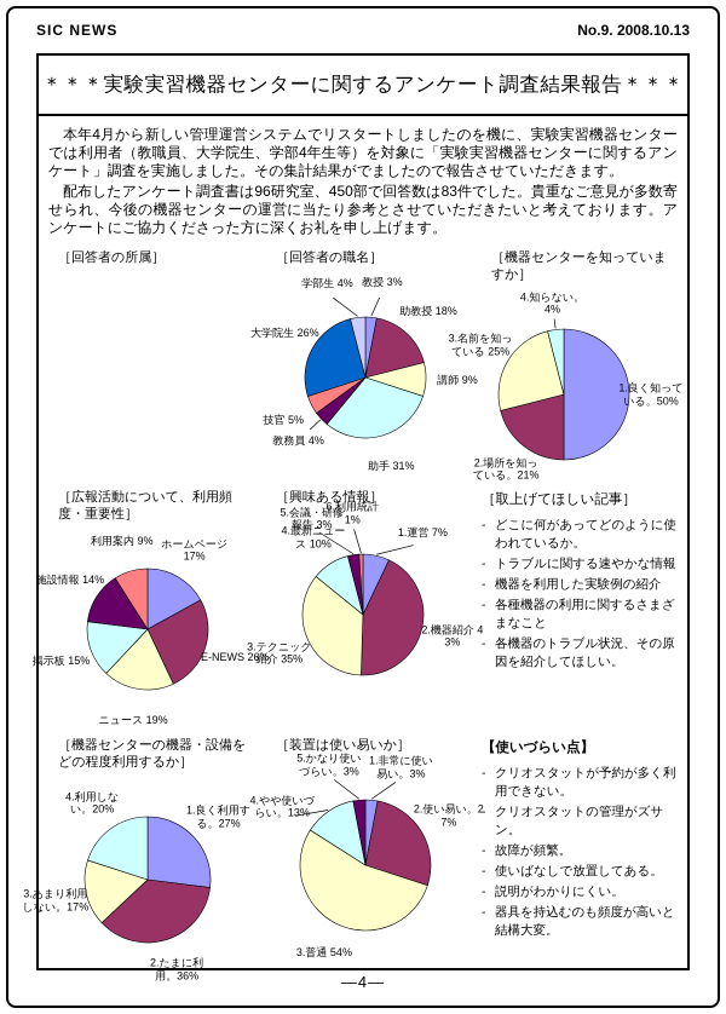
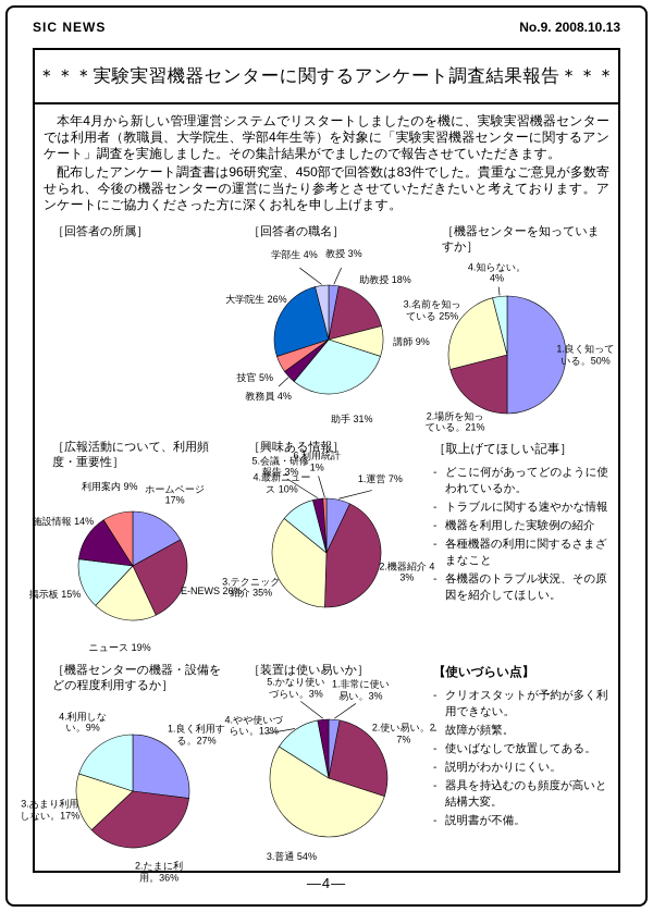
  SIC NEWS
  No.9. 2008.10.13
  ＊＊＊実験実習機器センターに関するアンケート調査結果報告＊＊＊
  本年4月から新しい管理運営システムでリスタートしましたのを機に、実験実習機器センターでは利用者（教職員、大学院生、学部4年生等）を対象に「実験実習機器センターに関するアンケート」調査を実施しました。その集計結果がでましたので報告させていただきます。
  配布したアンケート調査書は96研究室、450部で回答数は83件でした。貴重なご意見が多数寄せられ、今後の機器センターの運営に当たり参考とさせていただきたいと考えております。アンケートにご協力くださった方に深くお礼を申し上げます。
  ［回答者の所属］
  ［回答者の職名］
  教授 3%
  助教授 18%
  講師 9%
  助手 31%
  教務員 4%
  技官 5%
  大学院生 26%
  学部生 4%
  ［機器センターを知っていますか］
  1.良く知っている。50%
  2.場所を知っている。21%
  3.名前を知っている 25%
  4.知らない。4%
  ［広報活動について、利用頻度・重要性］
  ホームページ 17%
  E-NEWS 26%
  ニュース 19%
  掲示板 15%
  施設情報 14%
  利用案内 9%
  ［興味ある情報］
  1.運営 7%
  2.機器紹介 43%
  3.テクニック紹介 35%
  4.最新ニュース 10%
  5.会議・研修報告 3%
  6.利用統計 1%
  ［取上げてほしい記事］
  どこに何があってどのように使われているか。
  トラブルに関する速やかな情報
  機器を利用した実験例の紹介
  各種機器の利用に関するさまざまなこと
  各機器のトラブル状況、その原因を紹介してほしい。
  ［機器センターの機器・設備をどの程度利用するか］
  1.良く利用する。27%
  2.たまに利用。36%
  3.あまり利用しない。17%
- 4.利用しない。20%
+ 4.利用しない。9%
  ［装置は使い易いか］
  1.非常に使い易い。3%
  2.使い易い。27%
  3.普通 54%
  4.やや使いづらい。13%
  5.かなり使いづらい。3%
  【使いづらい点】
  クリオスタットが予約が多く利用できない。
- クリオスタットの管理がズサン。
  故障が頻繁。
  使いばなしで放置してある。
  説明がわかりにくい。
  器具を持込むのも頻度が高いと結構大変。
+ 説明書が不備。
  —4—
